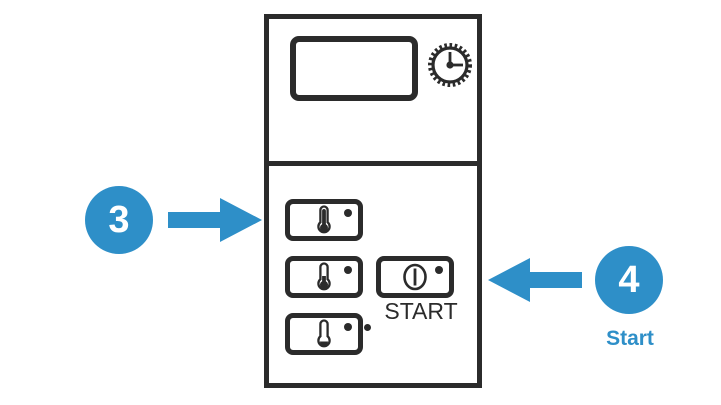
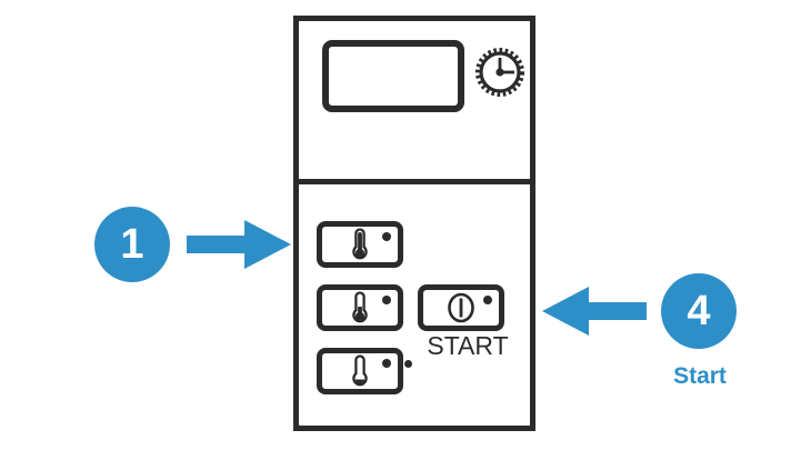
  START
- 3
+ 1
  4
  Start
